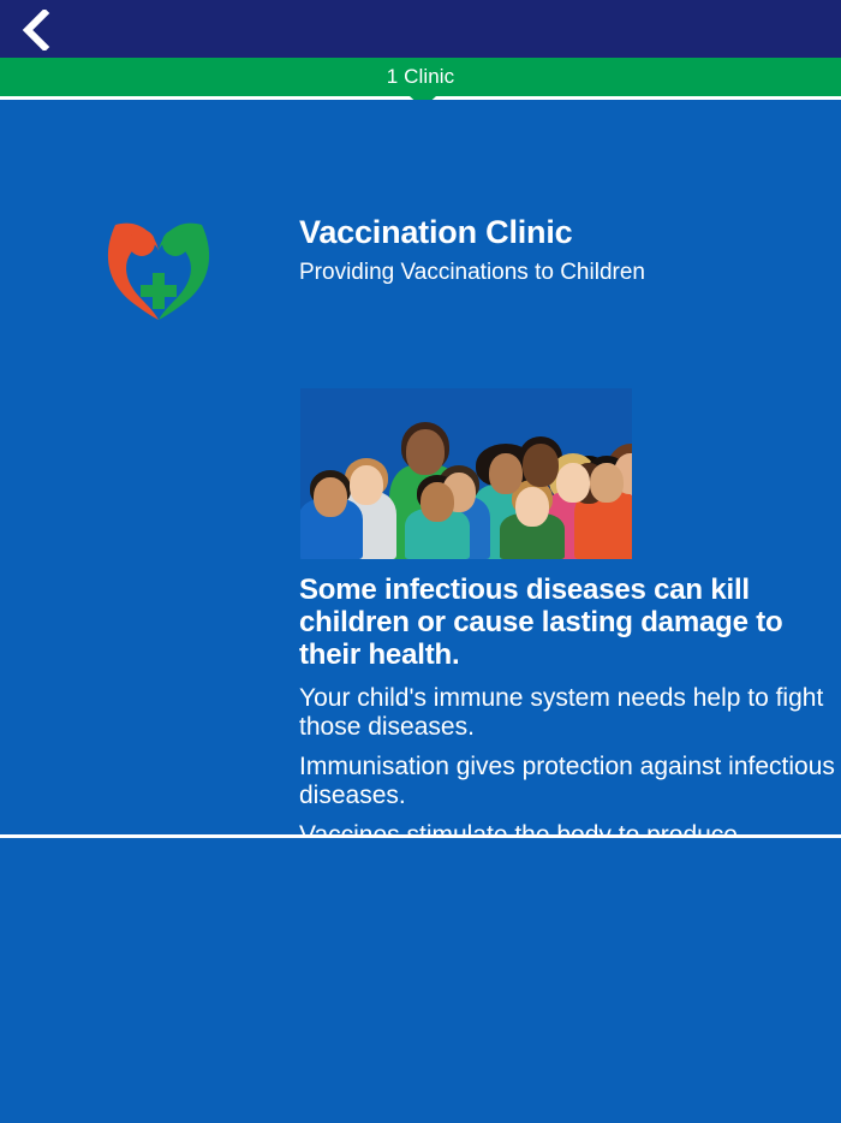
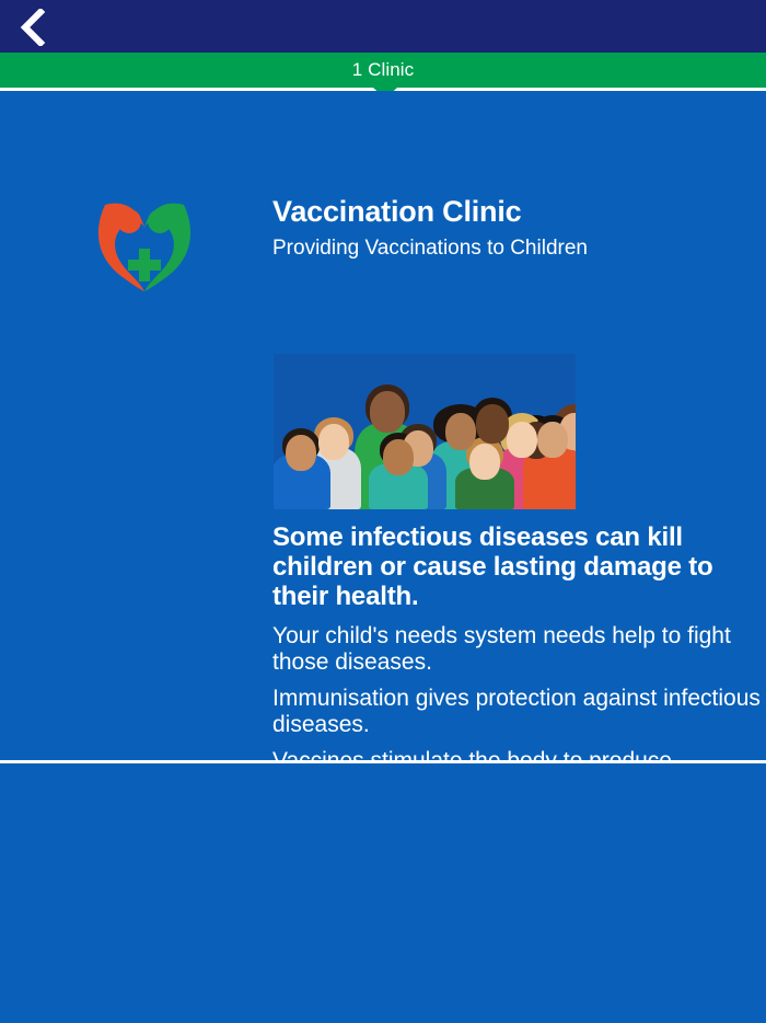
  1 Clinic
  Vaccination Clinic
  Providing Vaccinations to Children
  Some infectious diseases can kill children or cause lasting damage to their health.
- Your child's immune system needs help to fight those diseases.
+ Your child's needs system needs help to fight those diseases.
  Immunisation gives protection against infectious diseases.
